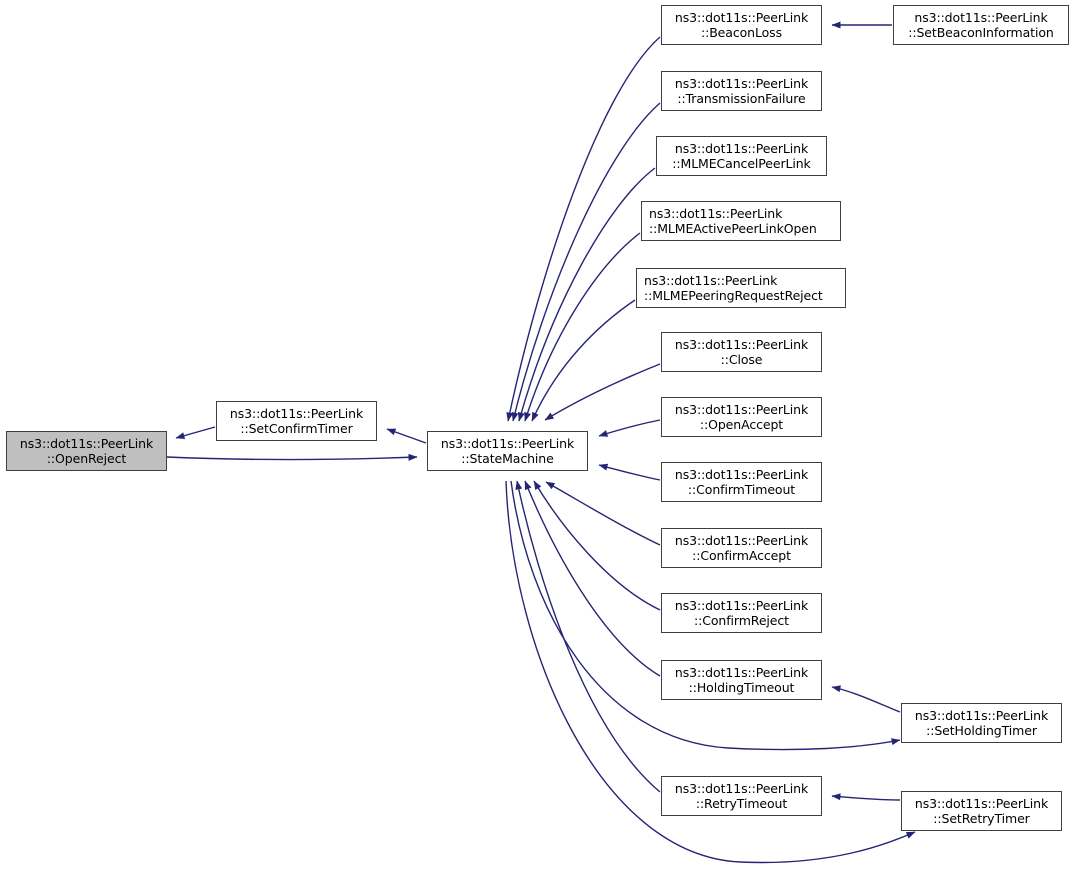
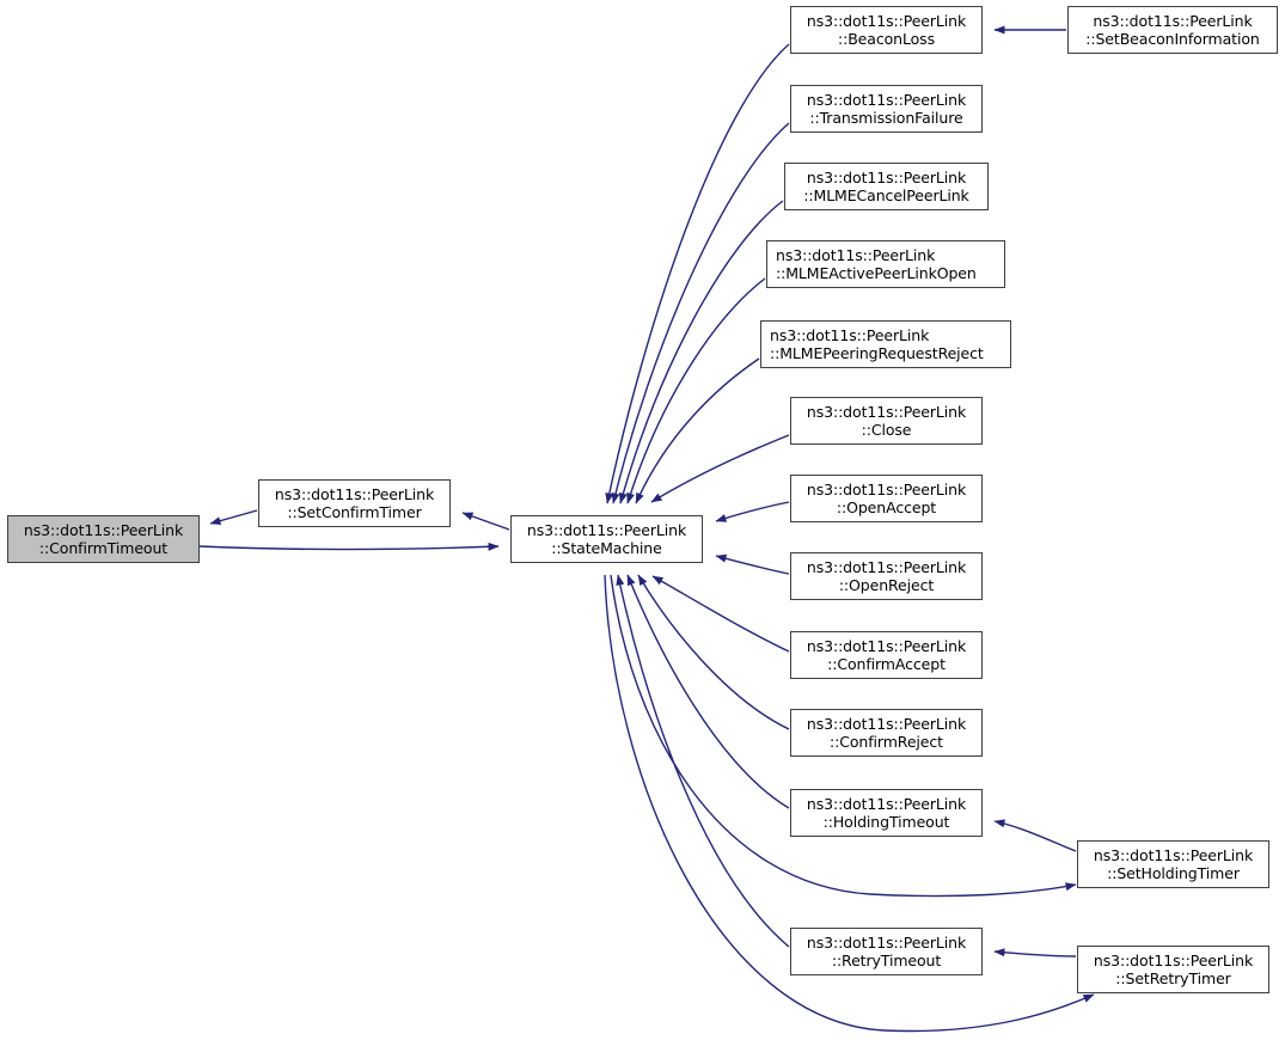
  ns3::dot11s::PeerLink
- ::OpenReject
+ ::ConfirmTimeout
  ns3::dot11s::PeerLink
  ::SetConfirmTimer
  ns3::dot11s::PeerLink
  ::StateMachine
  ns3::dot11s::PeerLink
  ::BeaconLoss
  ns3::dot11s::PeerLink
  ::TransmissionFailure
  ns3::dot11s::PeerLink
  ::MLMECancelPeerLink
  ns3::dot11s::PeerLink
  ::MLMEActivePeerLinkOpen
  ns3::dot11s::PeerLink
  ::MLMEPeeringRequestReject
  ns3::dot11s::PeerLink
  ::Close
  ns3::dot11s::PeerLink
  ::OpenAccept
  ns3::dot11s::PeerLink
- ::ConfirmTimeout
+ ::OpenReject
  ns3::dot11s::PeerLink
  ::ConfirmAccept
  ns3::dot11s::PeerLink
  ::ConfirmReject
  ns3::dot11s::PeerLink
  ::HoldingTimeout
  ns3::dot11s::PeerLink
  ::RetryTimeout
  ns3::dot11s::PeerLink
  ::SetBeaconInformation
  ns3::dot11s::PeerLink
  ::SetHoldingTimer
  ns3::dot11s::PeerLink
  ::SetRetryTimer
